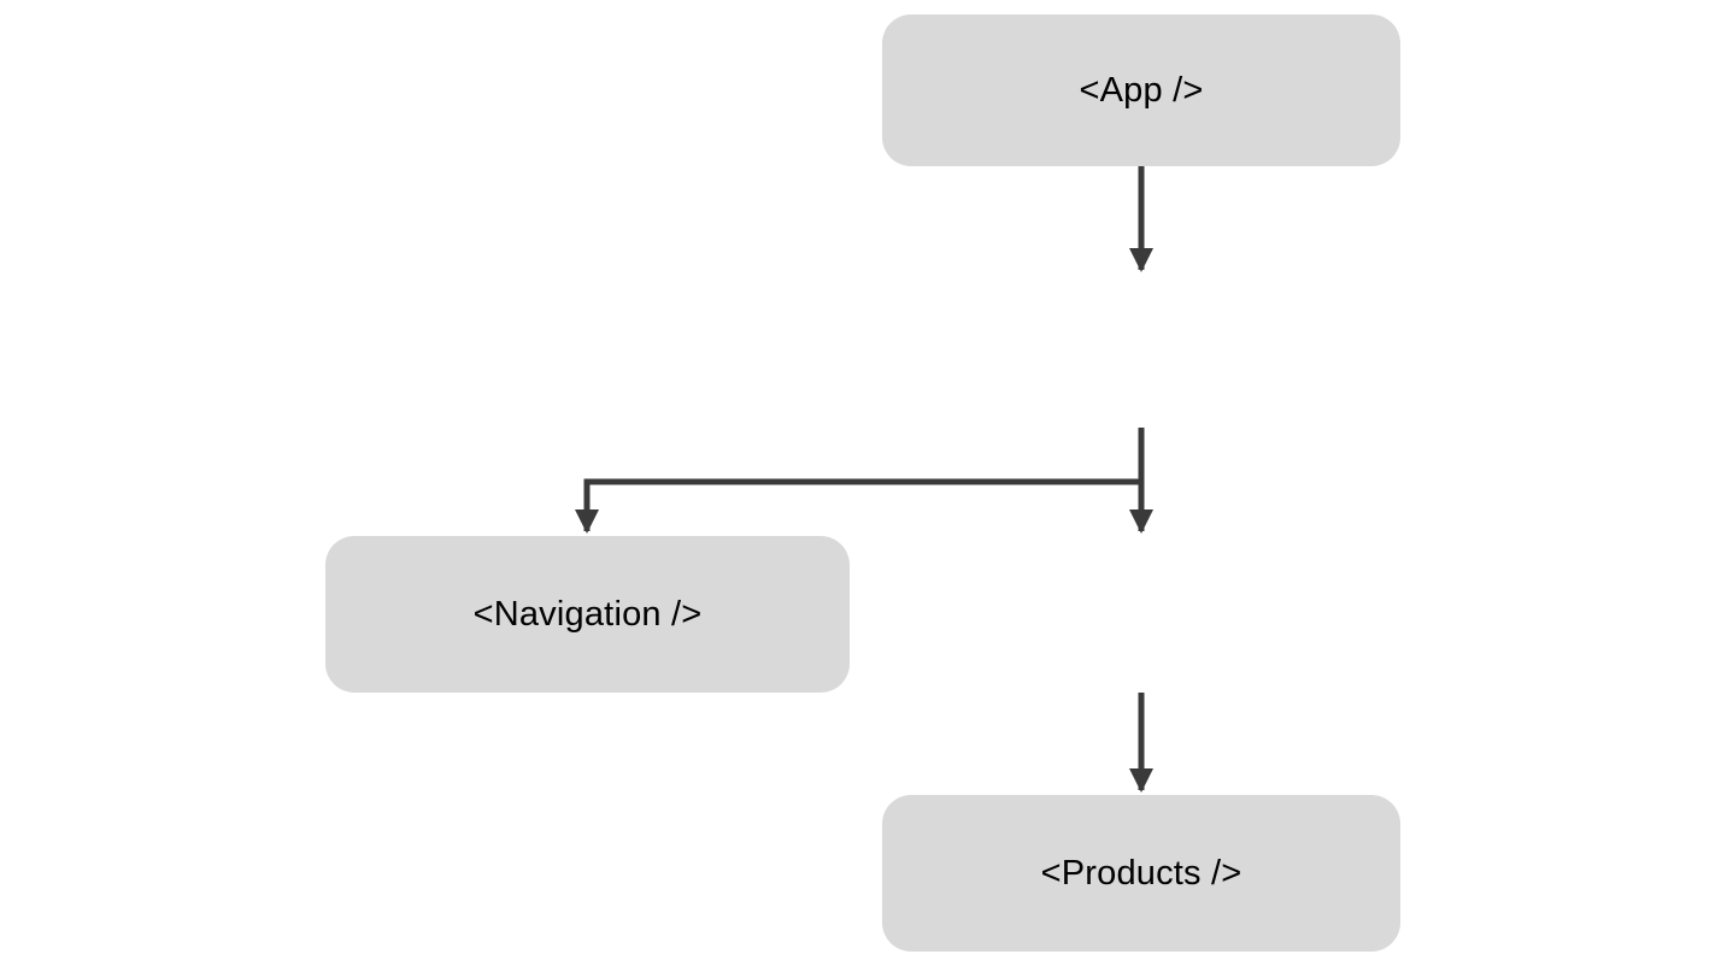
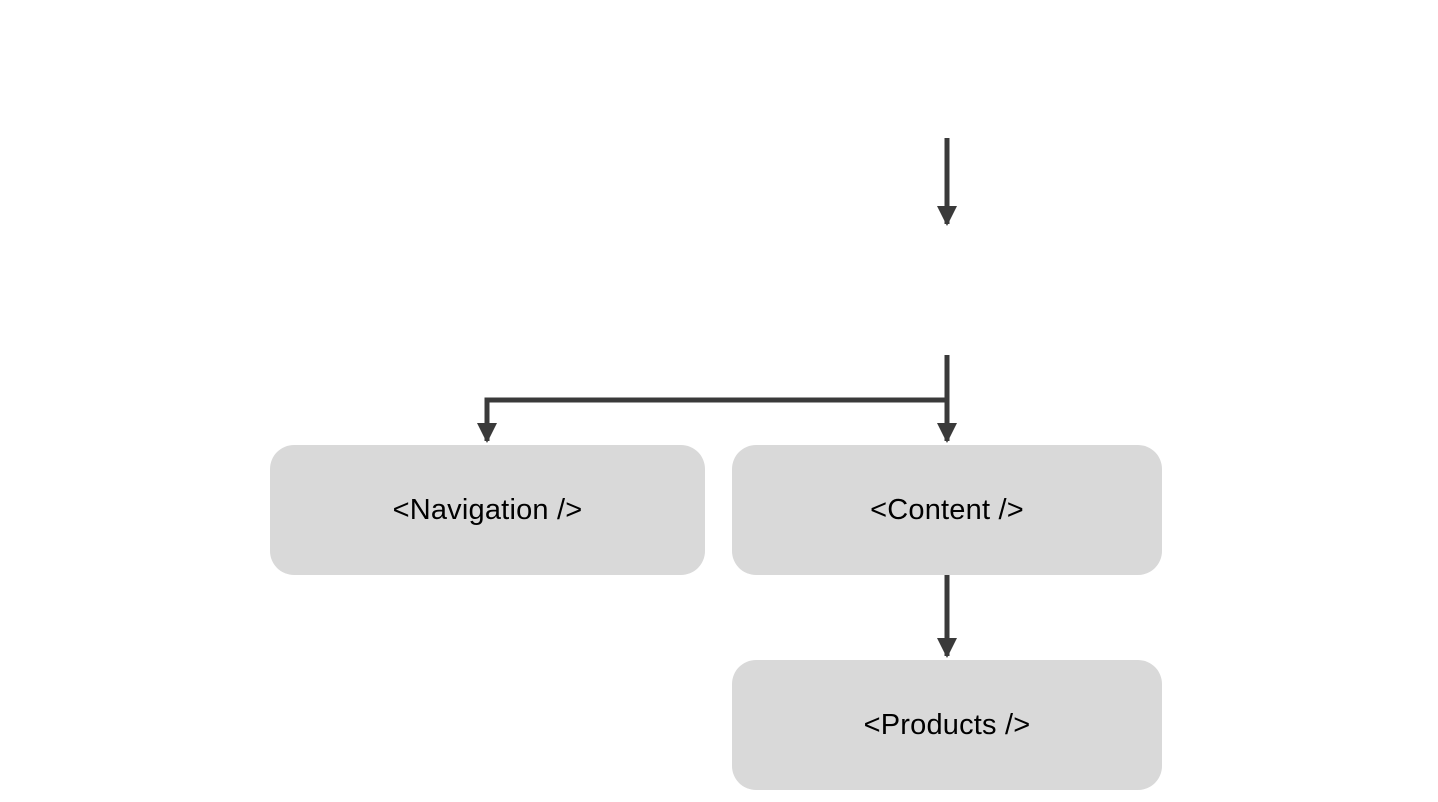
- <App />
  <Navigation />
+ <Content />
  <Products />
